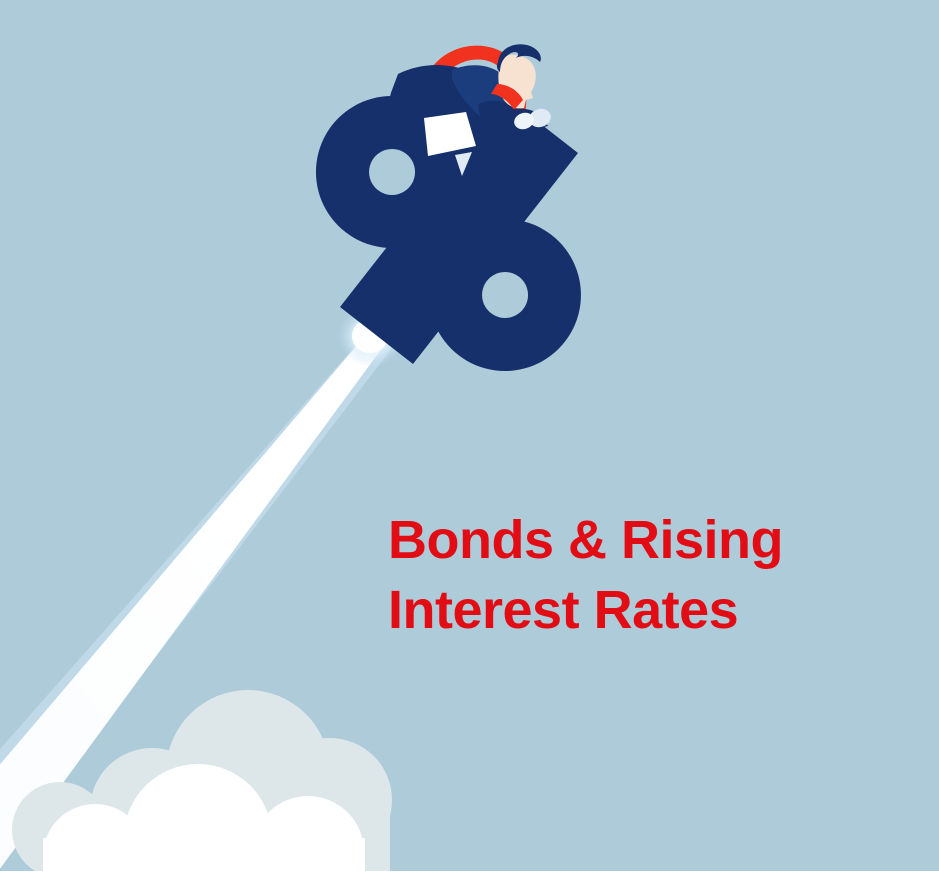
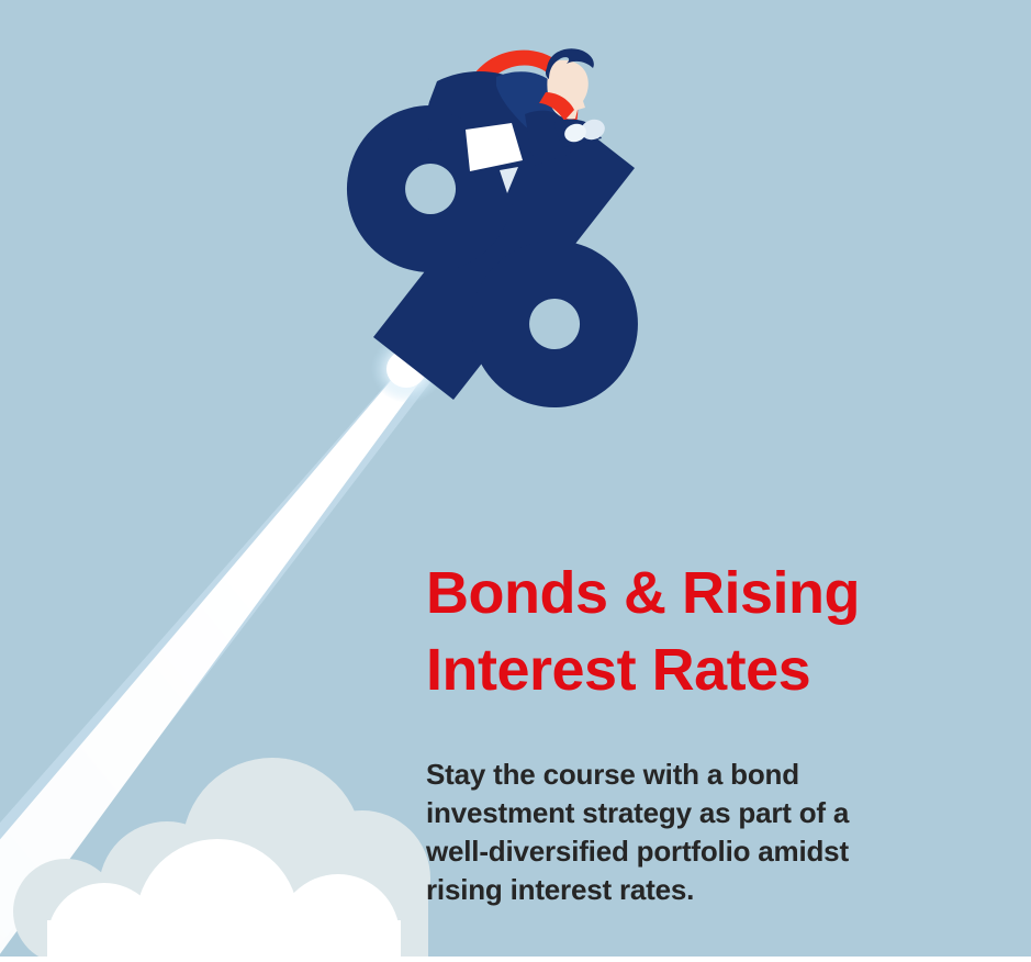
  Bonds & Rising
  Interest Rates
+ Stay the course with a bond
+ investment strategy as part of a
+ well-diversified portfolio amidst
+ rising interest rates.
